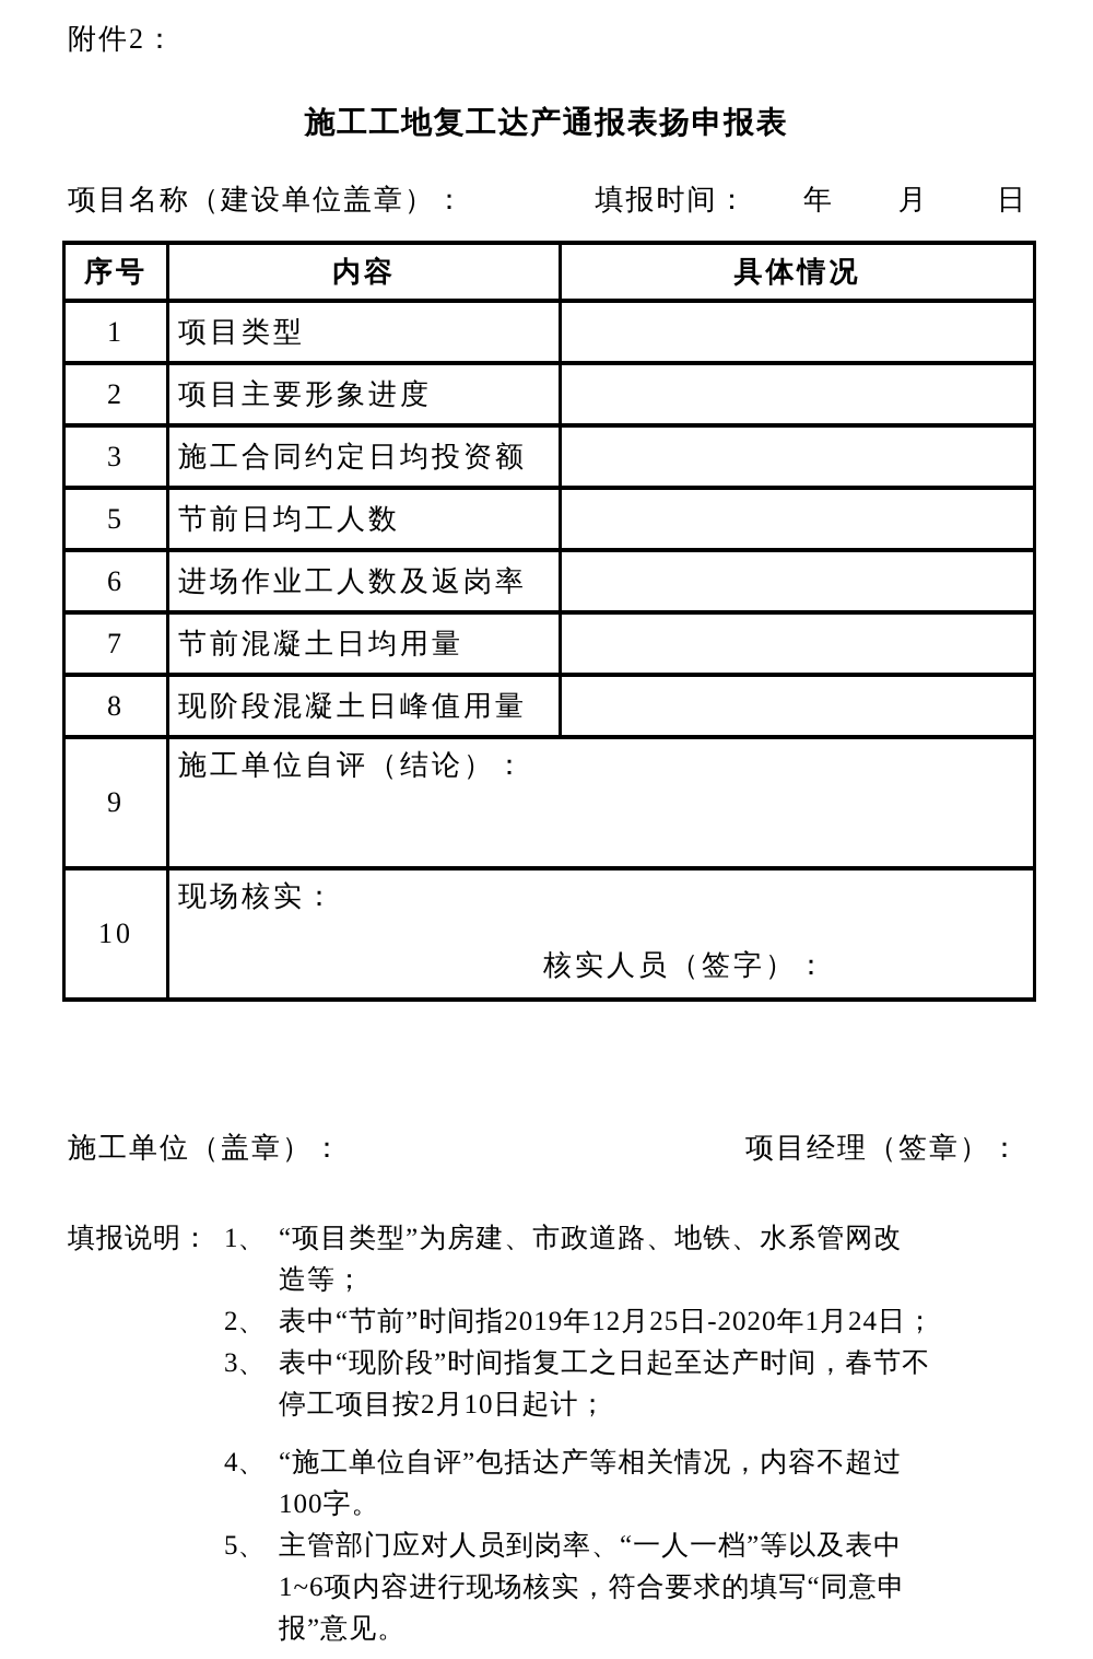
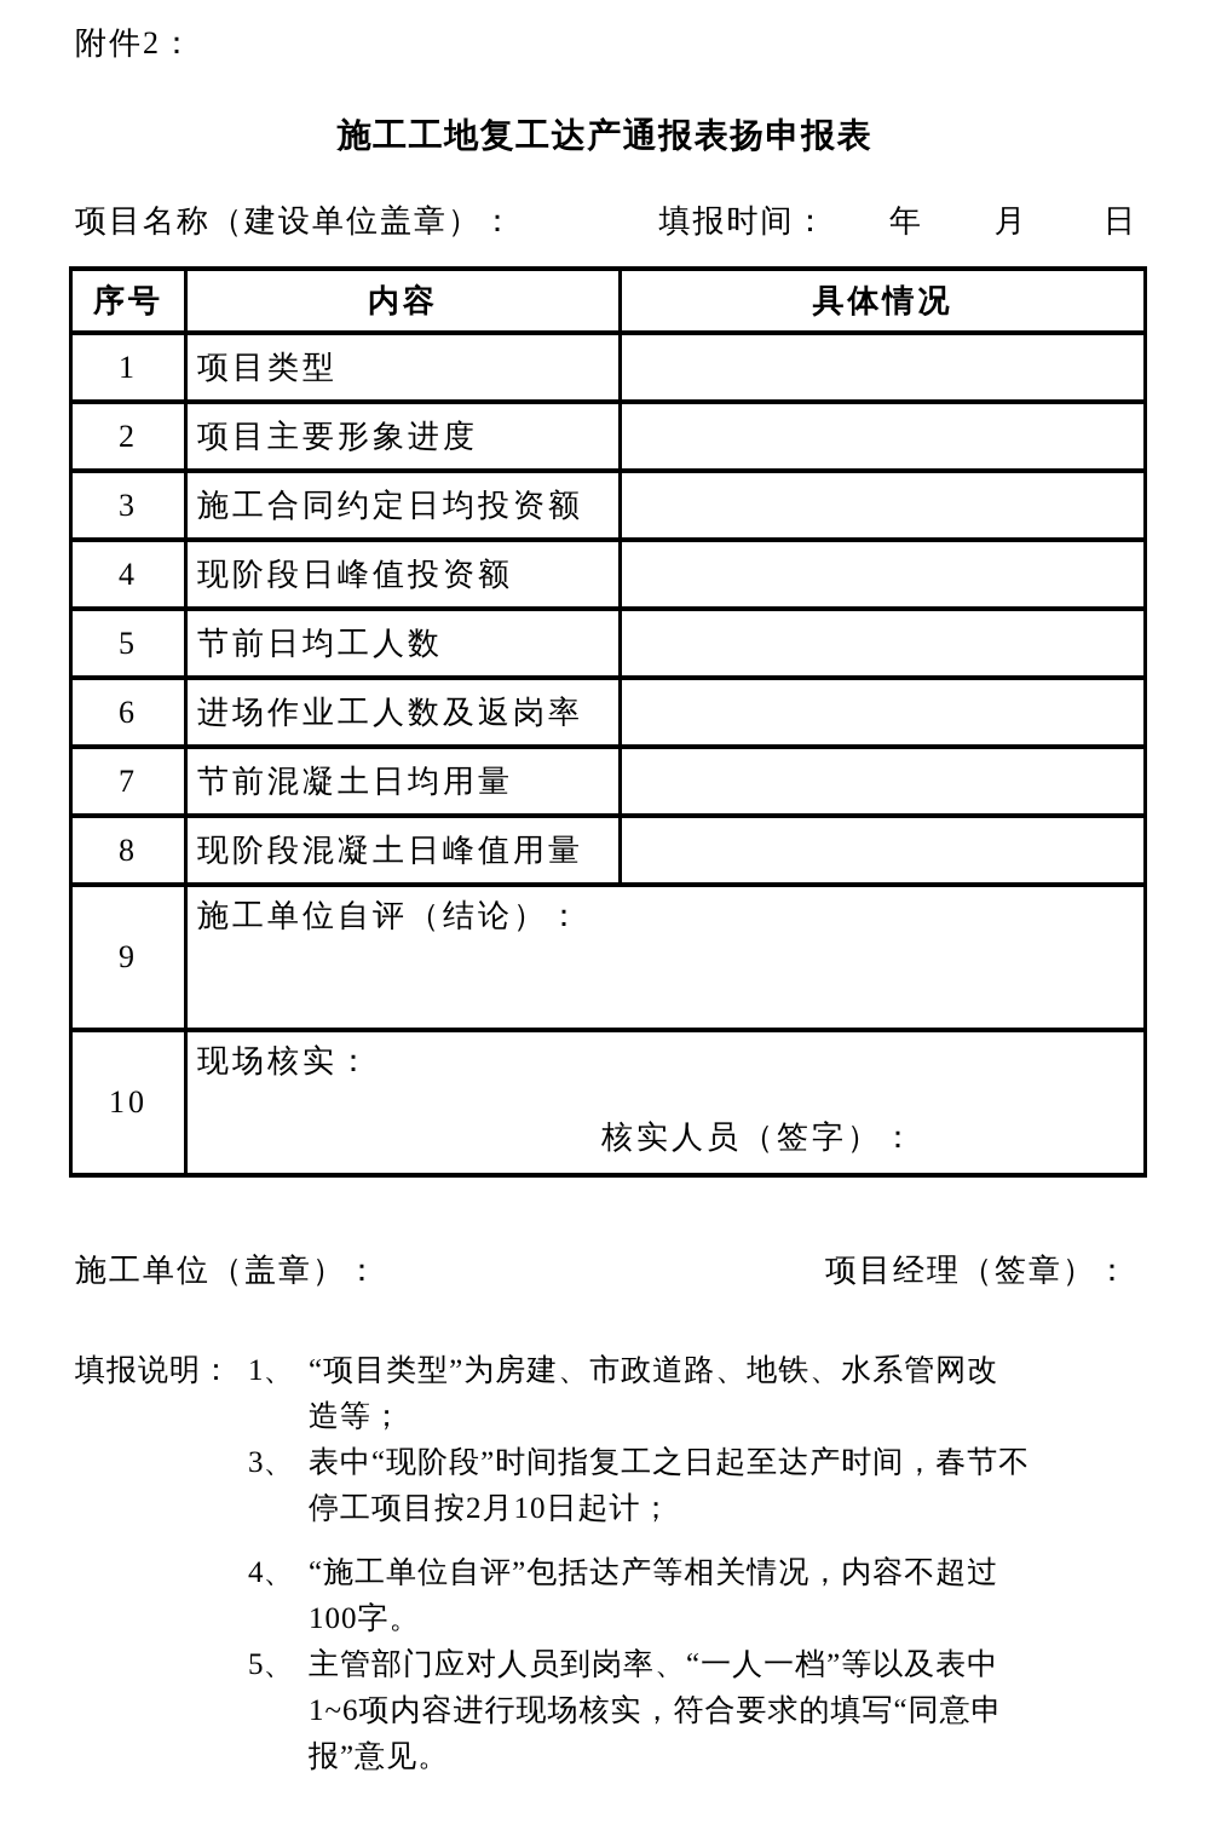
  附件2：
  施工工地复工达产通报表扬申报表
  项目名称（建设单位盖章）：
  填报时间： 年 月 日
  序号	内容	具体情况
  1	项目类型
  2	项目主要形象进度
  3	施工合同约定日均投资额
+ 4	现阶段日峰值投资额
  5	节前日均工人数
  6	进场作业工人数及返岗率
  7	节前混凝土日均用量
  8	现阶段混凝土日峰值用量
  9	施工单位自评（结论）：
  10	现场核实： 核实人员（签字）：
  施工单位（盖章）：
  项目经理（签章）：
  填报说明：
  1、
  “项目类型”为房建、市政道路、地铁、水系管网改
  造等；
- 2、
- 表中“节前”时间指2019年12月25日-2020年1月24日；
  3、
  表中“现阶段”时间指复工之日起至达产时间，春节不
  停工项目按2月10日起计；
  4、
  “施工单位自评”包括达产等相关情况，内容不超过
  100字。
  5、
  主管部门应对人员到岗率、“一人一档”等以及表中
  1~6项内容进行现场核实，符合要求的填写“同意申
  报”意见。
